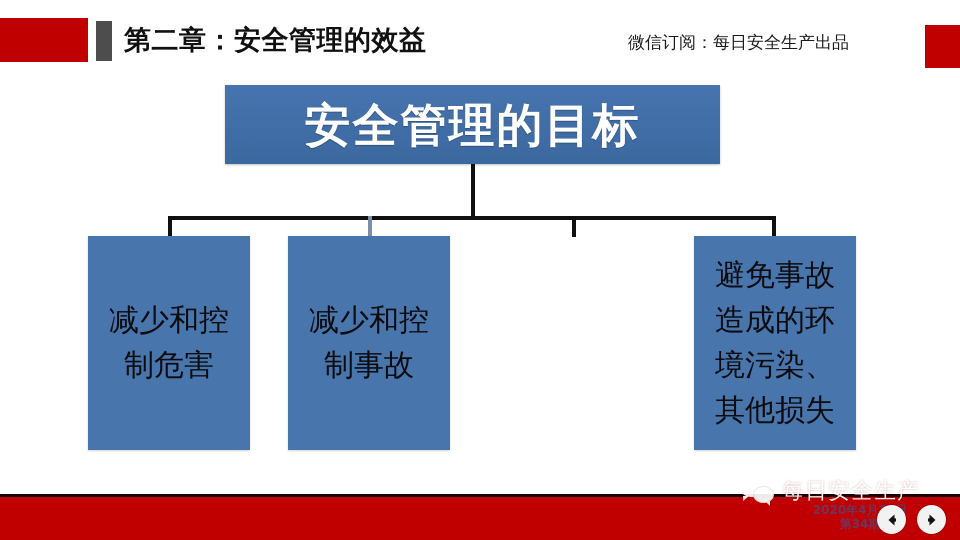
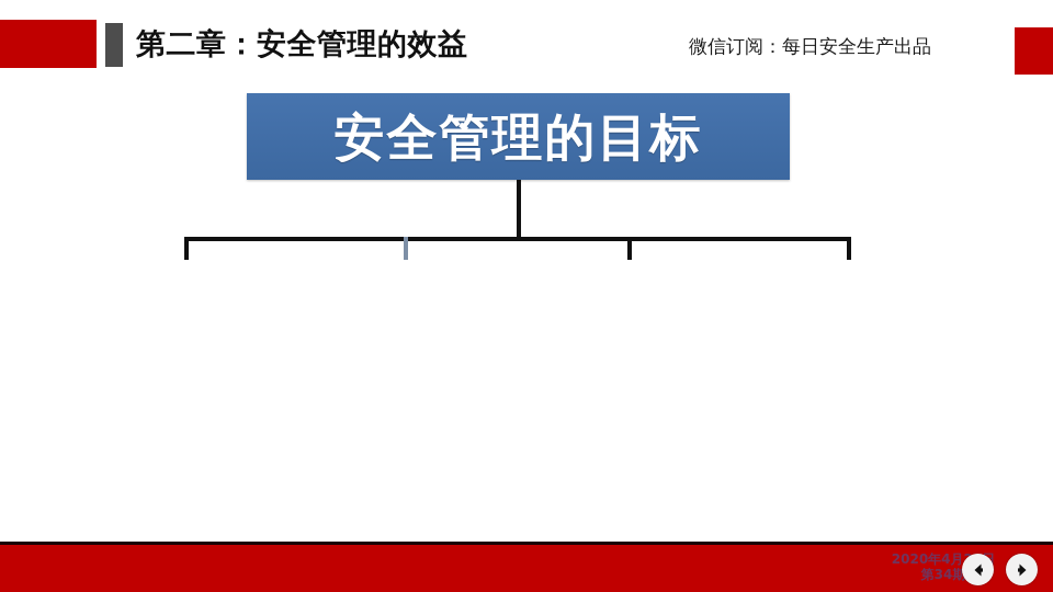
  第二章：安全管理的效益
  微信订阅：每日安全生产出品
  安全管理的目标
- 减少和控制危害
- 减少和控制事故
- 避免事故造成的环境污染、其他损失
- 每日安全生产
  2020年4月
  第34期
